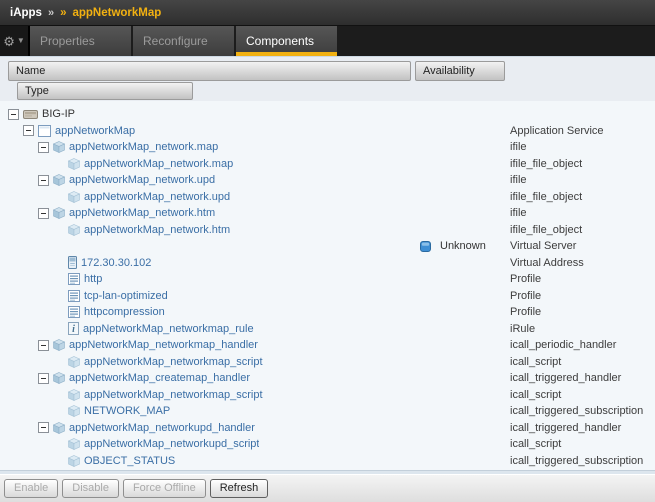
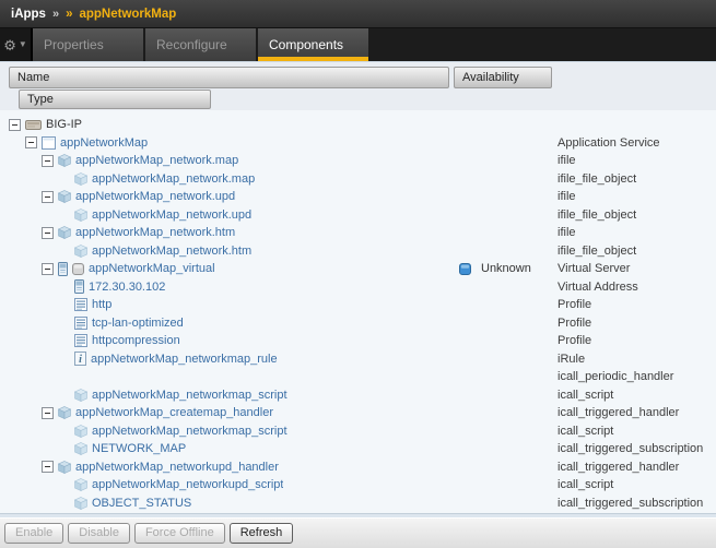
  iApps
  »
  »
  appNetworkMap
  ⚙
  ▼
  Properties
  Reconfigure
  Components
  Name
  Availability
  Type
  BIG-IP
  appNetworkMap
  Application Service
  appNetworkMap_network.map
  ifile
  appNetworkMap_network.map
  ifile_file_object
  appNetworkMap_network.upd
  ifile
  appNetworkMap_network.upd
  ifile_file_object
  appNetworkMap_network.htm
  ifile
  appNetworkMap_network.htm
  ifile_file_object
+ appNetworkMap_virtual
  Unknown
  Virtual Server
  172.30.30.102
  Virtual Address
  http
  Profile
  tcp-lan-optimized
  Profile
  httpcompression
  Profile
  i
  appNetworkMap_networkmap_rule
  iRule
- appNetworkMap_networkmap_handler
  icall_periodic_handler
  appNetworkMap_networkmap_script
  icall_script
  appNetworkMap_createmap_handler
  icall_triggered_handler
  appNetworkMap_networkmap_script
  icall_script
  NETWORK_MAP
  icall_triggered_subscription
  appNetworkMap_networkupd_handler
  icall_triggered_handler
  appNetworkMap_networkupd_script
  icall_script
  OBJECT_STATUS
  icall_triggered_subscription
  Enable
  Disable
  Force Offline
  Refresh
